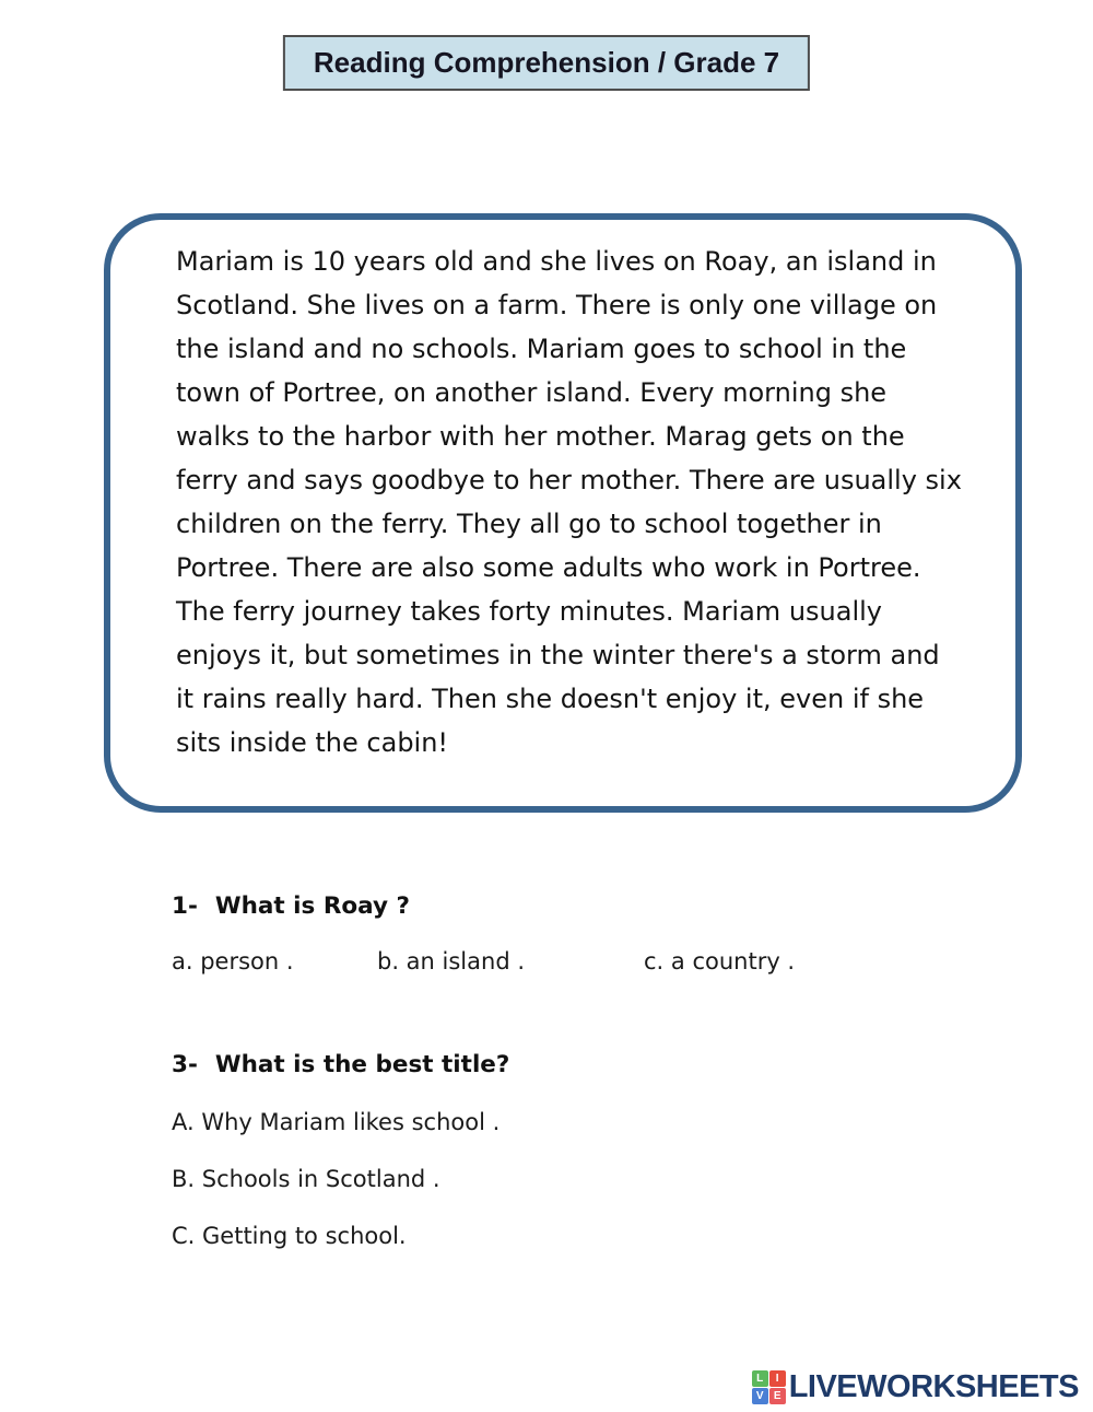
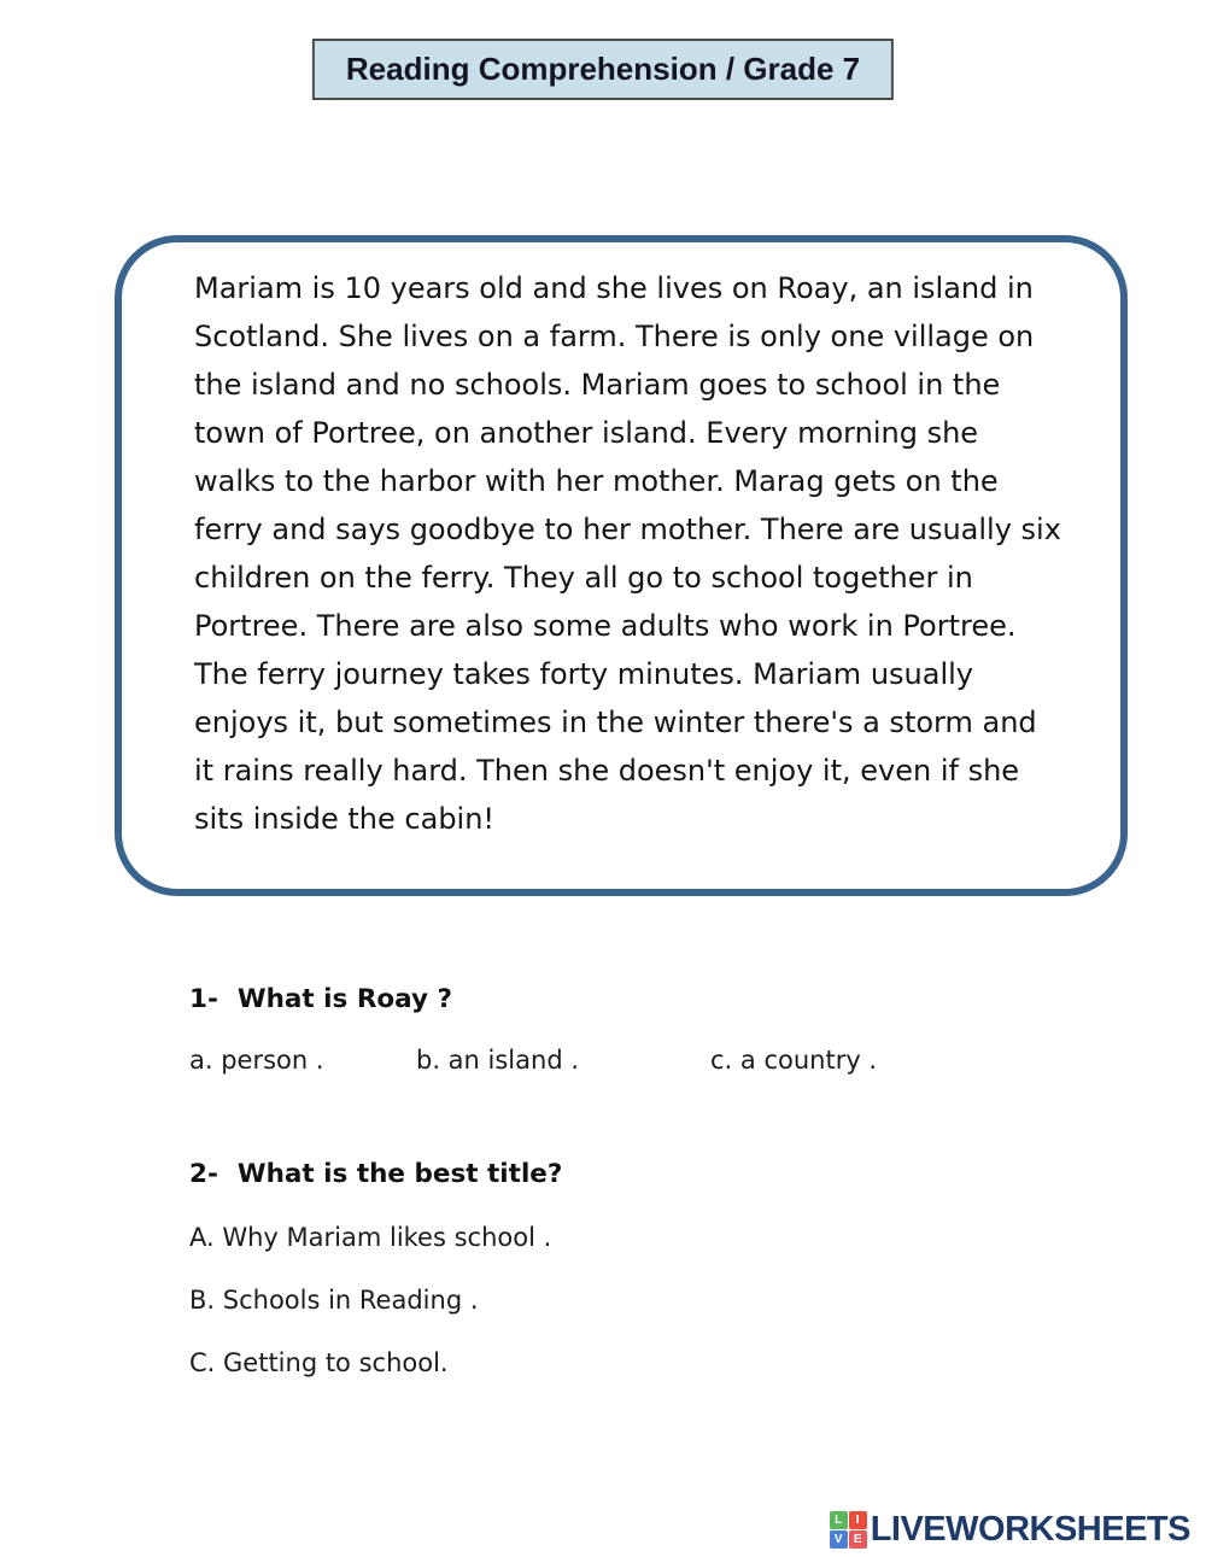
  Reading Comprehension / Grade 7
  Mariam is 10 years old and she lives on Roay, an island in Scotland. She lives on a farm. There is only one village on the island and no schools. Mariam goes to school in the town of Portree, on another island. Every morning she walks to the harbor with her mother. Marag gets on the ferry and says goodbye to her mother. There are usually six children on the ferry. They all go to school together in Portree. There are also some adults who work in Portree. The ferry journey takes forty minutes. Mariam usually enjoys it, but sometimes in the winter there's a storm and it rains really hard. Then she doesn't enjoy it, even if she sits inside the cabin!
  1- What is Roay ?
  a. person .
  b. an island .
  c. a country .
- 3- What is the best title?
+ 2- What is the best title?
  A. Why Mariam likes school .
- B. Schools in Scotland .
+ B. Schools in Reading .
  C. Getting to school.
  L
  I
  V
  E
  LIVEWORKSHEETS
